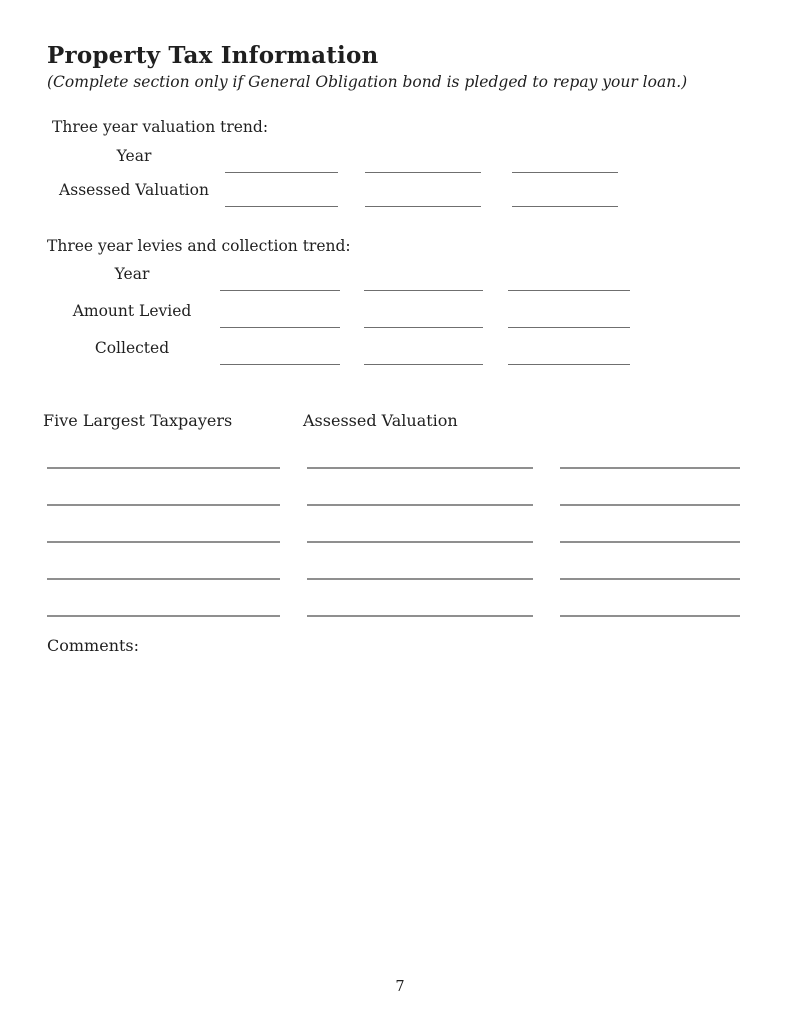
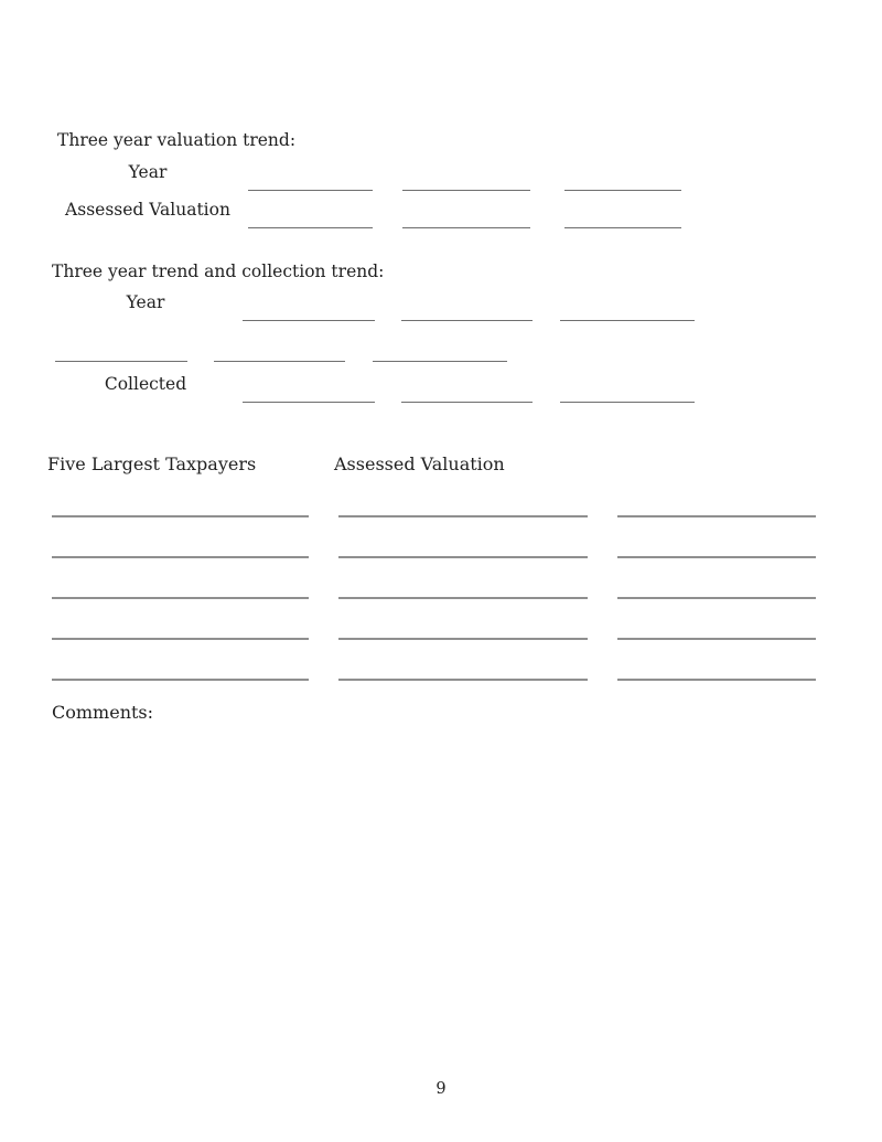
- Property Tax Information
- (Complete section only if General Obligation bond is pledged to repay your loan.)
  Three year valuation trend:
  Year
  Assessed Valuation
- Three year levies and collection trend:
+ Three year trend and collection trend:
  Year
- Amount Levied
  Collected
  Five Largest Taxpayers
  Assessed Valuation
  Comments:
- 7
+ 9
